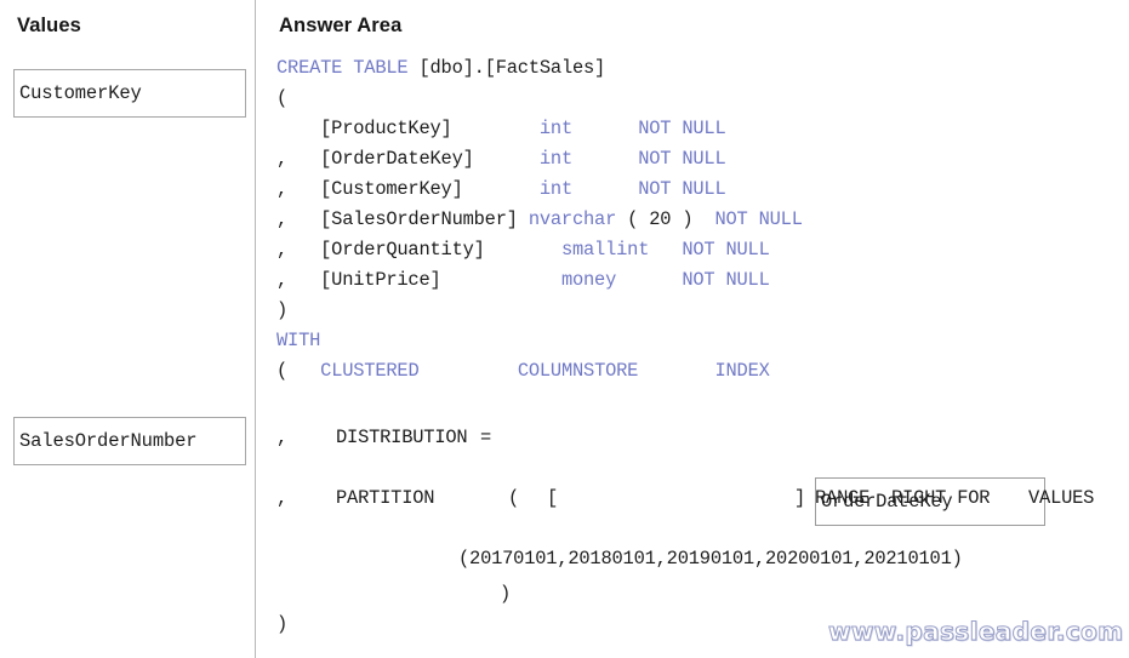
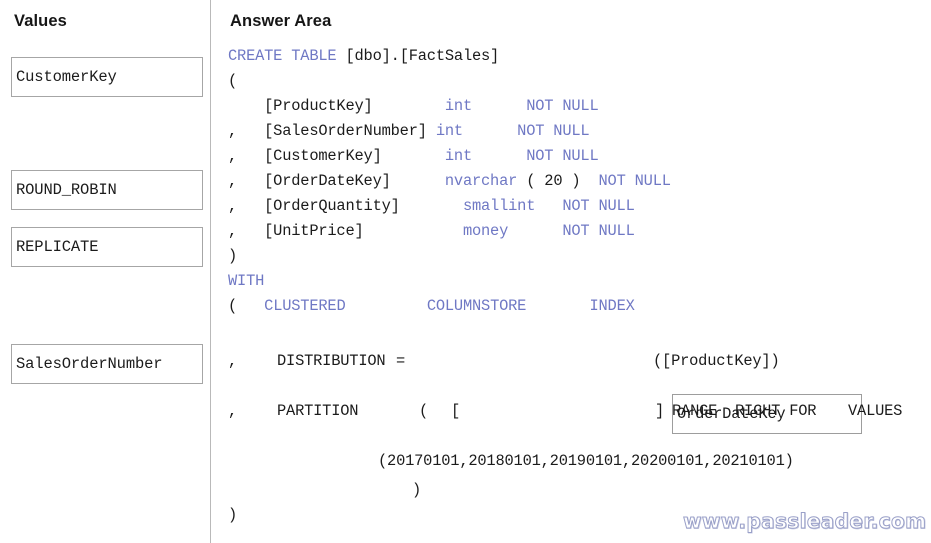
  Values
  CustomerKey
+ ROUND_ROBIN
+ REPLICATE
  SalesOrderNumber
  Answer Area
  CREATE TABLE [dbo].[FactSales]
  (
  [ProductKey] int NOT NULL
- , [OrderDateKey] int NOT NULL
+ , [SalesOrderNumber] int NOT NULL
  , [CustomerKey] int NOT NULL
- , [SalesOrderNumber] nvarchar ( 20 ) NOT NULL
+ , [OrderDateKey] nvarchar ( 20 ) NOT NULL
  , [OrderQuantity] smallint NOT NULL
  , [UnitPrice] money NOT NULL
  )
  WITH
  ( CLUSTERED COLUMNSTORE INDEX
  ,
  DISTRIBUTION
  =
+ ([ProductKey])
  ,
  PARTITION
  (
  [
  OrderDateKey
  ]
  RANGE
  RIGHT FOR
  VALUES
  (20170101,20180101,20190101,20200101,20210101)
  )
  )
  www.passleader.com
